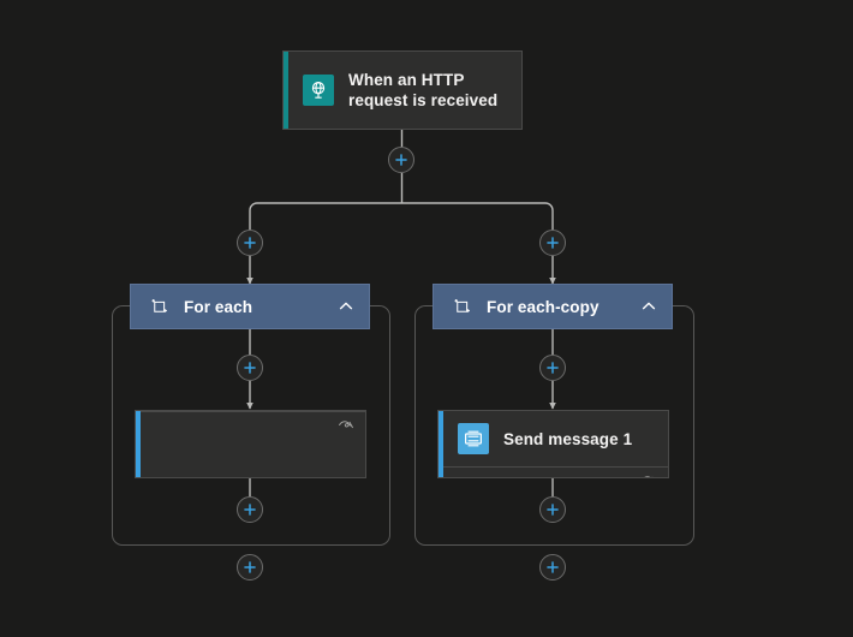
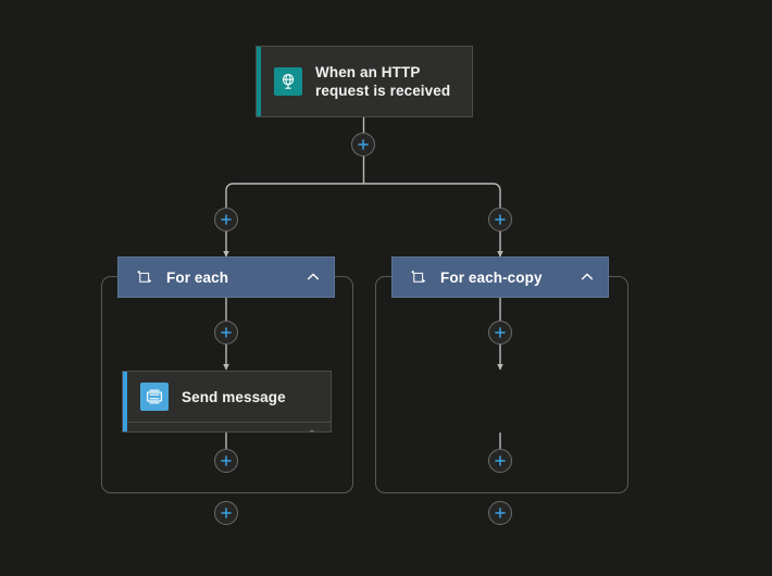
  When an HTTP
  request is received
  For each
+ Send message
  For each-copy
- Send message 1
